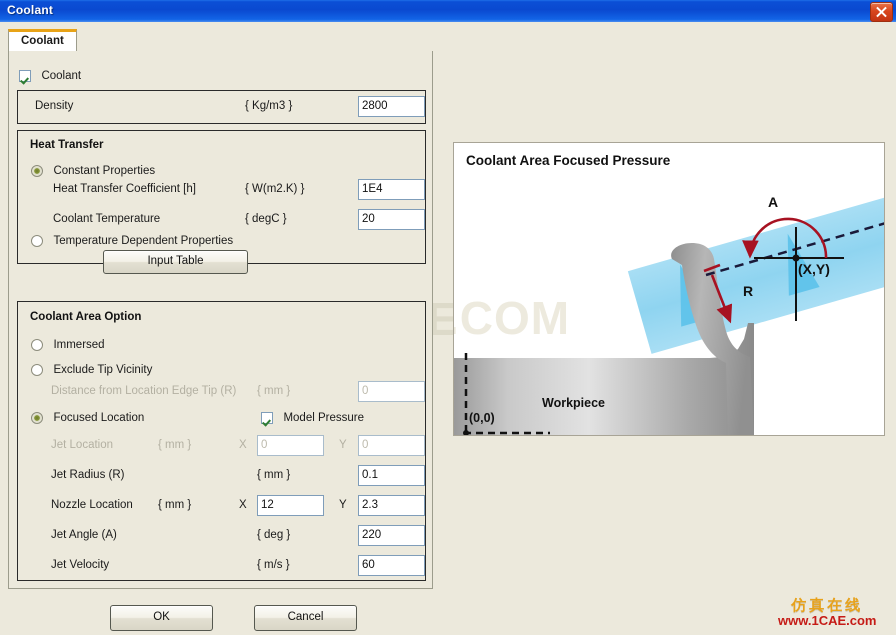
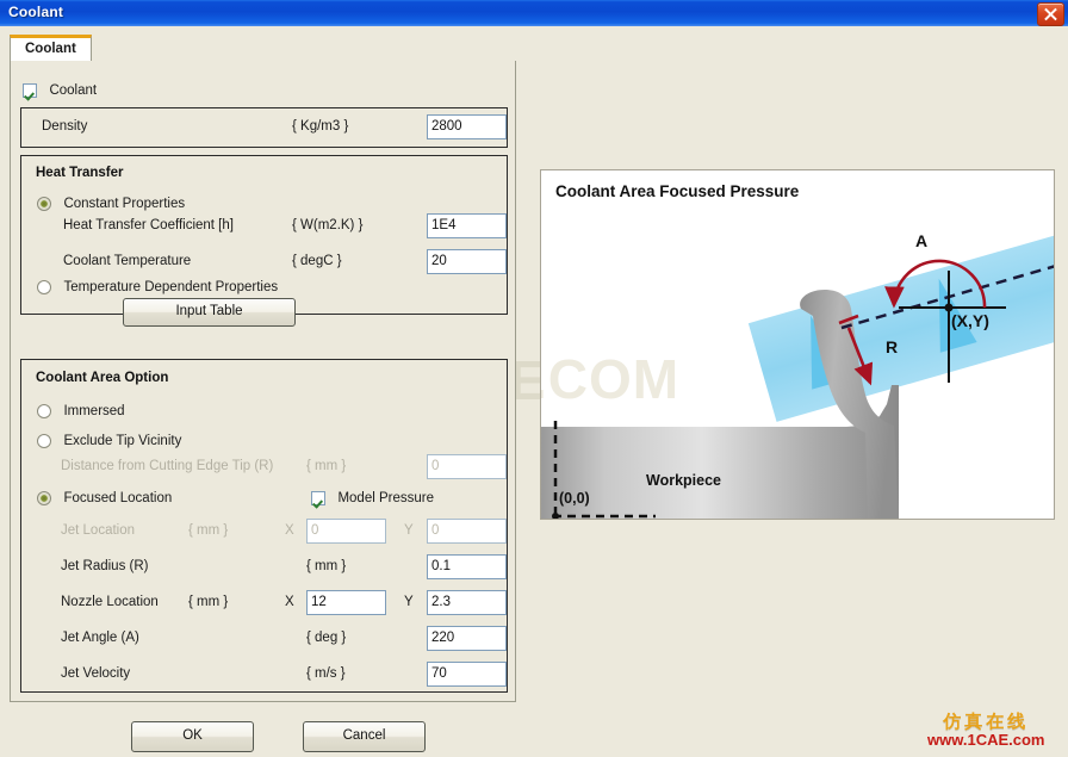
  Coolant
  Coolant
  Coolant
  Density
  { Kg/m3 }
  2800
  Heat Transfer
  Constant Properties
  Heat Transfer Coefficient [h]
  { W(m2.K) }
  1E4
  Coolant Temperature
  { degC }
  20
  Temperature Dependent Properties
  Input Table
  Coolant Area Option
  Immersed
  Exclude Tip Vicinity
- Distance from Location Edge Tip (R)
+ Distance from Cutting Edge Tip (R)
  { mm }
  0
  Focused Location
  Model Pressure
  Jet Location
  { mm }
  X
  0
  Y
  0
  Jet Radius (R)
  { mm }
  0.1
  Nozzle Location
  { mm }
  X
  12
  Y
  2.3
  Jet Angle (A)
  { deg }
  220
  Jet Velocity
  { m/s }
- 60
+ 70
  OK
  Cancel
  Coolant Area Focused Pressure
  COM
  A
  R
  (X,Y)
  Workpiece
  (0,0)
  仿真在线
  www.1CAE.com
